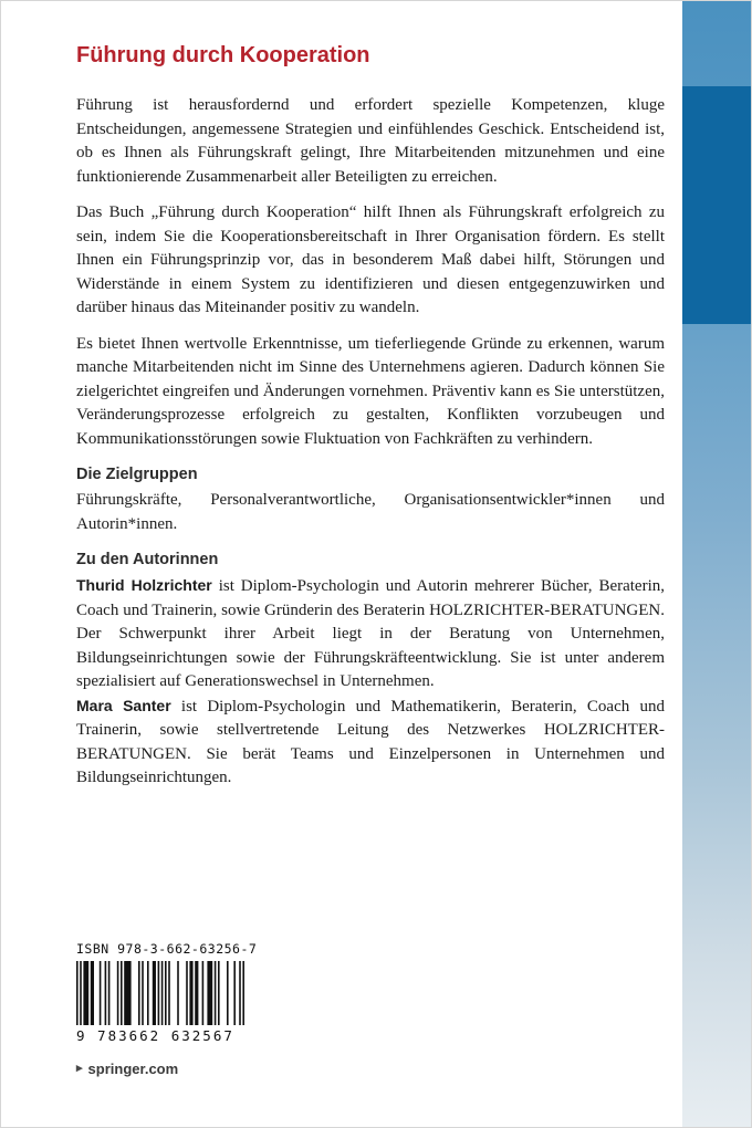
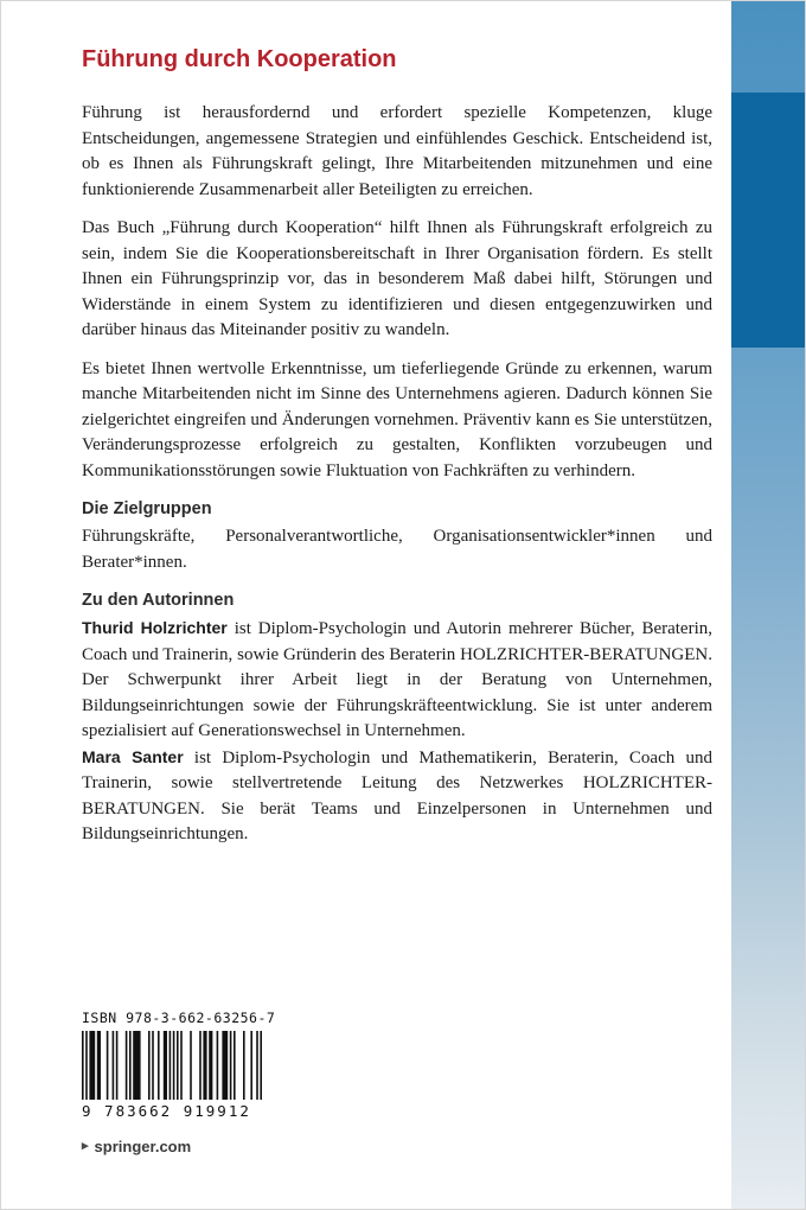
  Führung durch Kooperation
  Führung ist herausfordernd und erfordert spezielle Kompetenzen, kluge Entscheidungen, angemessene Strategien und einfühlendes Geschick. Entscheidend ist, ob es Ihnen als Führungskraft gelingt, Ihre Mitarbeitenden mitzunehmen und eine funktionierende Zusammenarbeit aller Beteiligten zu erreichen.
  Das Buch „Führung durch Kooperation“ hilft Ihnen als Führungskraft erfolgreich zu sein, indem Sie die Kooperationsbereitschaft in Ihrer Organisation fördern. Es stellt Ihnen ein Führungsprinzip vor, das in besonderem Maß dabei hilft, Störungen und Widerstände in einem System zu identifizieren und diesen entgegenzuwirken und darüber hinaus das Miteinander positiv zu wandeln.
  Es bietet Ihnen wertvolle Erkenntnisse, um tieferliegende Gründe zu erkennen, warum manche Mitarbeitenden nicht im Sinne des Unternehmens agieren. Dadurch können Sie zielgerichtet eingreifen und Änderungen vornehmen. Präventiv kann es Sie unterstützen, Veränderungsprozesse erfolgreich zu gestalten, Konflikten vorzubeugen und Kommunikationsstörungen sowie Fluktuation von Fachkräften zu verhindern.
  Die Zielgruppen
- Führungskräfte, Personalverantwortliche, Organisationsentwickler*innen und Autorin*innen.
+ Führungskräfte, Personalverantwortliche, Organisationsentwickler*innen und Berater*innen.
  Zu den Autorinnen
  Thurid Holzrichter ist Diplom-Psychologin und Autorin mehrerer Bücher, Beraterin, Coach und Trainerin, sowie Gründerin des Beraterin HOLZRICHTER-BERATUNGEN. Der Schwerpunkt ihrer Arbeit liegt in der Beratung von Unternehmen, Bildungseinrichtungen sowie der Führungskräfteentwicklung. Sie ist unter anderem spezialisiert auf Generationswechsel in Unternehmen.
  Mara Santer ist Diplom-Psychologin und Mathematikerin, Beraterin, Coach und Trainerin, sowie stellvertretende Leitung des Netzwerkes HOLZRICHTER-BERATUNGEN. Sie berät Teams und Einzelpersonen in Unternehmen und Bildungseinrichtungen.
  ISBN 978-3-662-63256-7
- 9 783662 632567
+ 9 783662 919912
  ▸
  springer.com
